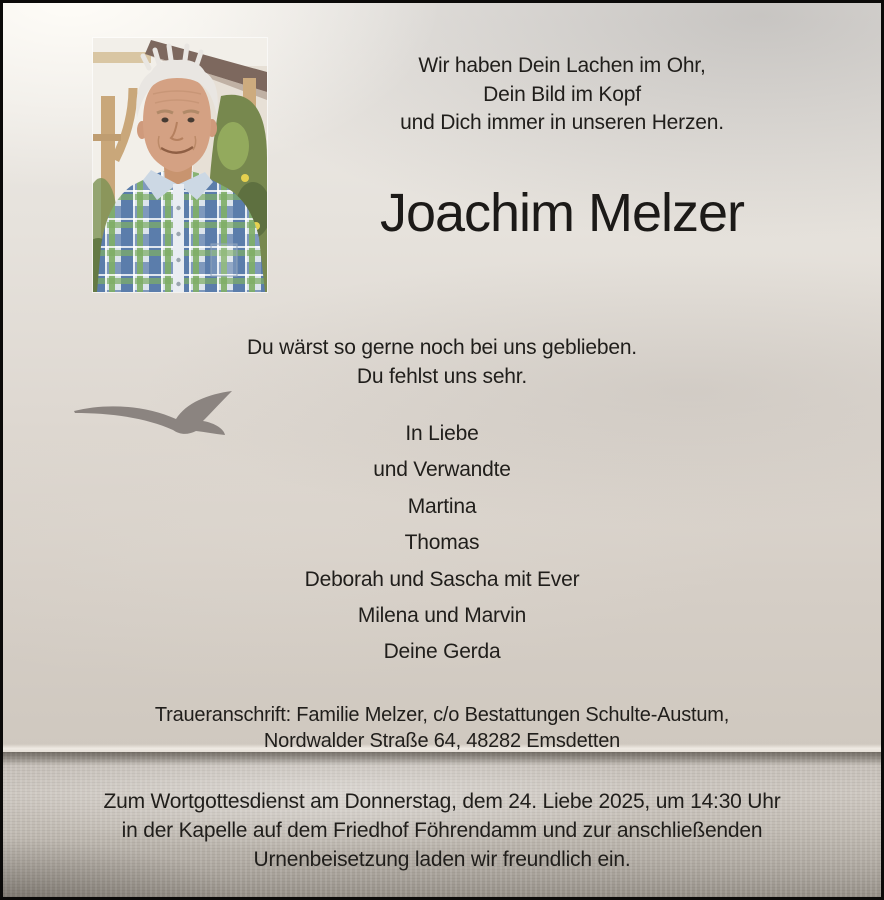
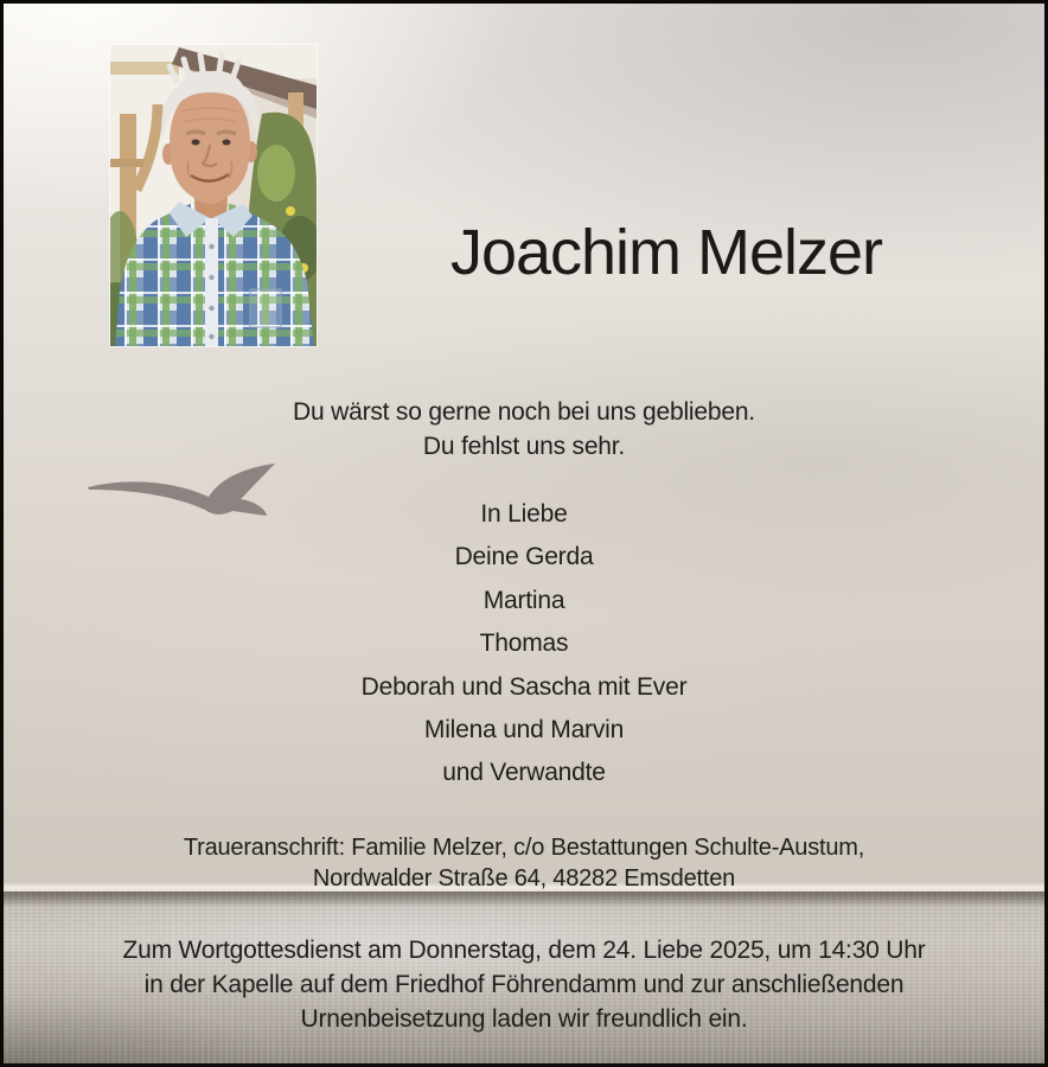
- Wir haben Dein Lachen im Ohr,
- Dein Bild im Kopf
- und Dich immer in unseren Herzen.
  Joachim Melzer
  Du wärst so gerne noch bei uns geblieben.
  Du fehlst uns sehr.
  In Liebe
- und Verwandte
+ Deine Gerda
  Martina
  Thomas
  Deborah und Sascha mit Ever
  Milena und Marvin
- Deine Gerda
+ und Verwandte
  Traueranschrift: Familie Melzer, c/o Bestattungen Schulte-Austum,
  Nordwalder Straße 64, 48282 Emsdetten
  Zum Wortgottesdienst am Donnerstag, dem 24. Liebe 2025, um 14:30 Uhr
  in der Kapelle auf dem Friedhof Föhrendamm und zur anschließenden
  Urnenbeisetzung laden wir freundlich ein.
